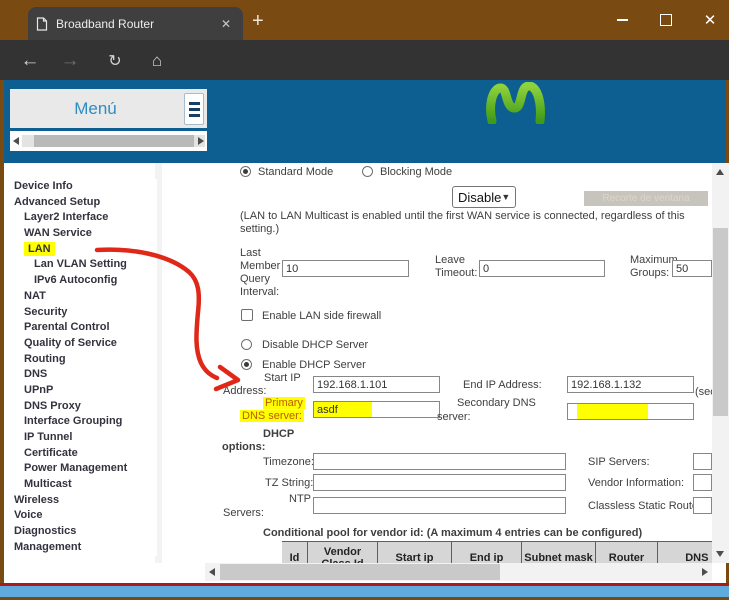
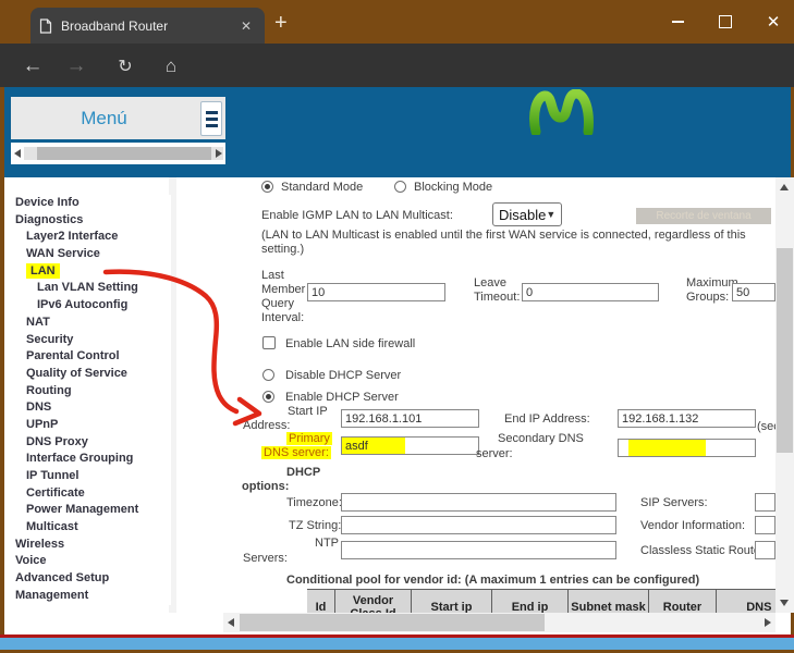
  Broadband Router
  ✕
  +
  ✕
  ←
  →
  ↻
  ⌂
  movistar
  Close session
  Menú
  Device Info
- Advanced Setup
+ Diagnostics
  Layer2 Interface
  WAN Service
  LAN
  Lan VLAN Setting
  IPv6 Autoconfig
  NAT
  Security
  Parental Control
  Quality of Service
  Routing
  DNS
  UPnP
  DNS Proxy
  Interface Grouping
  IP Tunnel
  Certificate
  Power Management
  Multicast
  Wireless
  Voice
- Diagnostics
+ Advanced Setup
  Management
  Standard Mode
  Blocking Mode
+ Enable IGMP LAN to LAN Multicast:
  Disable
  ▼
  (LAN to LAN Multicast is enabled until the first WAN service is connected, regardless of this setting.)
  Last Member Query Interval:
  10
  Leave Timeout:
  0
  Maximu Groups:
  50
  Enable LAN side firewall
  Disable DHCP Server
  Enable DHCP Server
  Start IP
  Address:
  192.168.1.101
  End IP Address:
  192.168.1.132
  (se
  Primary
  DNS server:
  asdf
  Secondary DNS
  server:
  DHCP
  options:
  Timezone
  SIP Servers:
  TZ String:
  Vendor Information:
  NTP
  Servers:
  Classless Static Rout
- Conditional pool for vendor id: (A maximum 4 entries can be configured)
+ Conditional pool for vendor id: (A maximum 1 entries can be configured)
  Id
  Start ip
  End ip
  Subnet mask
  Router
